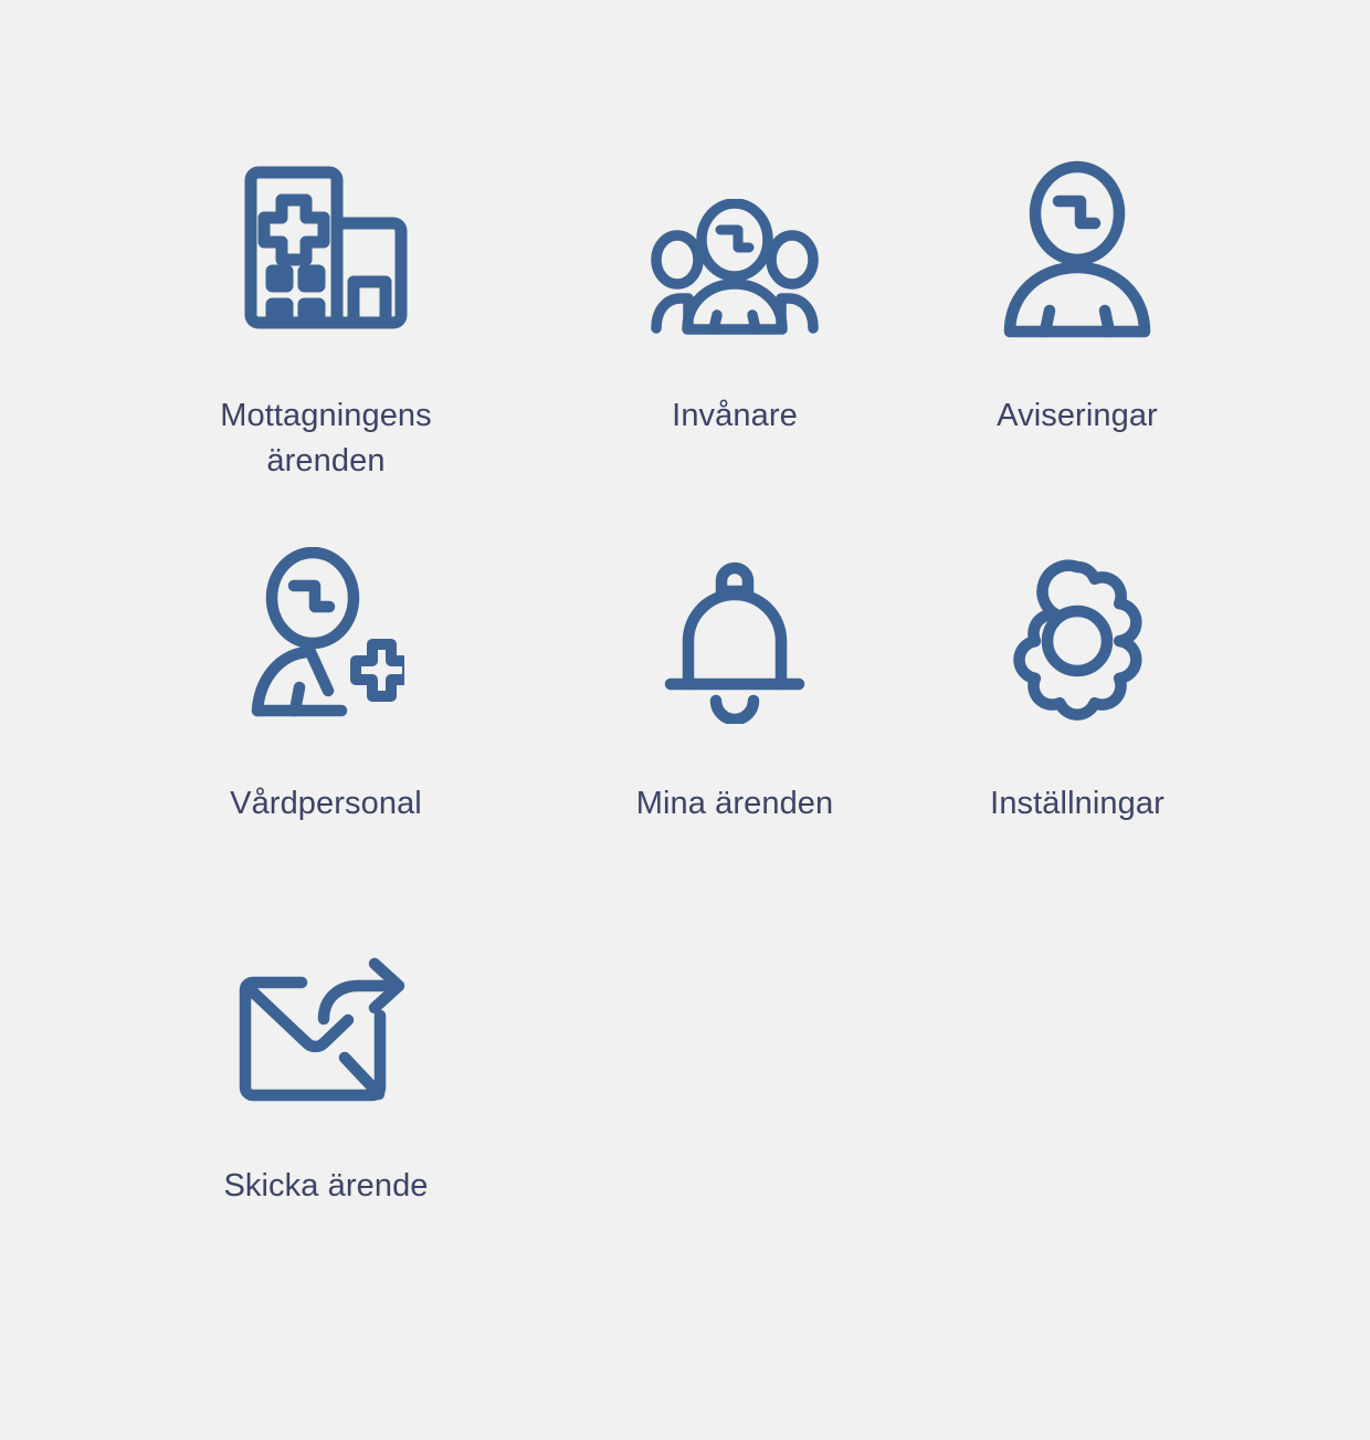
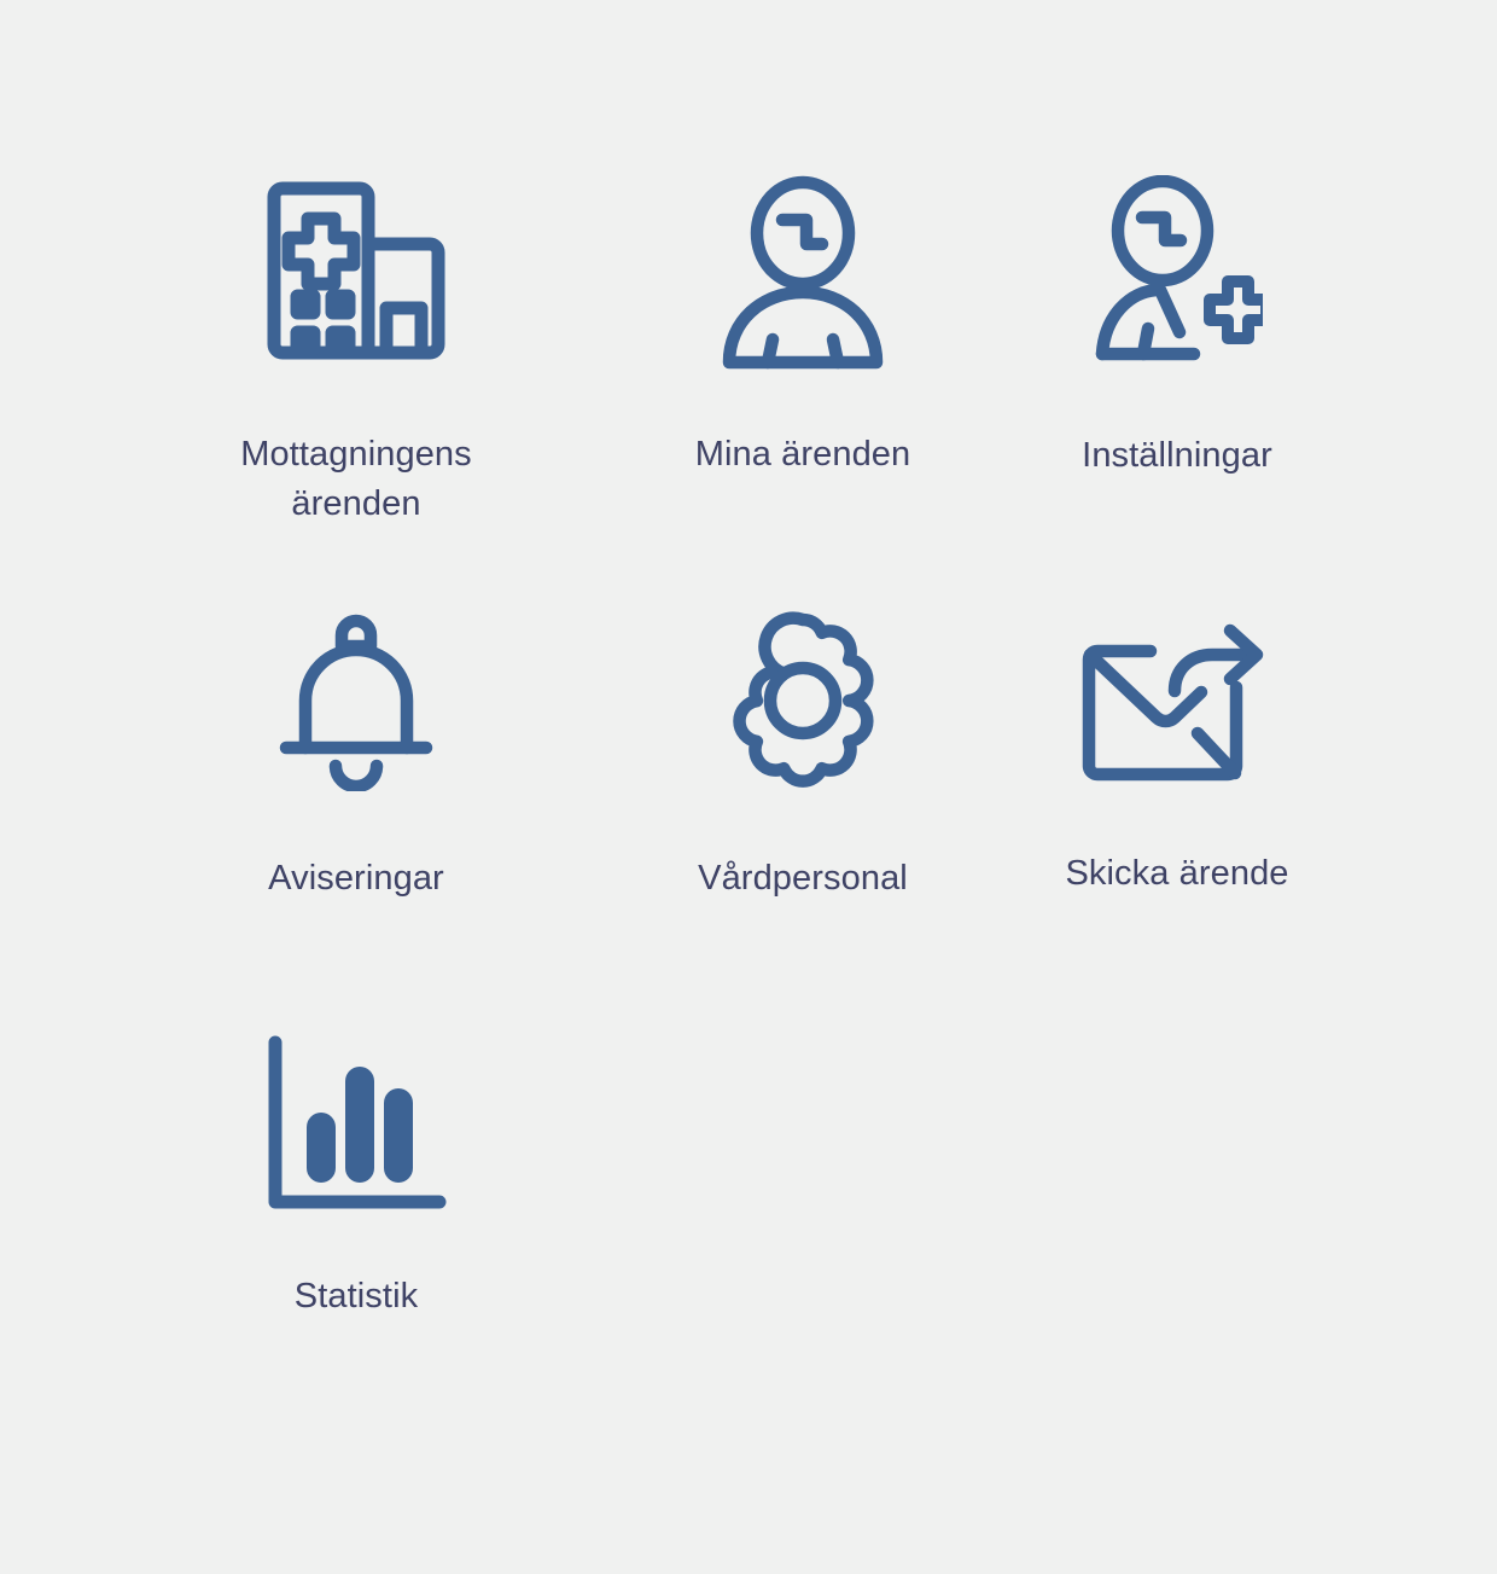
  Mottagningens
  ärenden
- Invånare
- Aviseringar
+ Mina ärenden
- Vårdpersonal
+ Inställningar
- Mina ärenden
+ Aviseringar
- Inställningar
+ Vårdpersonal
  Skicka ärende
+ Statistik
